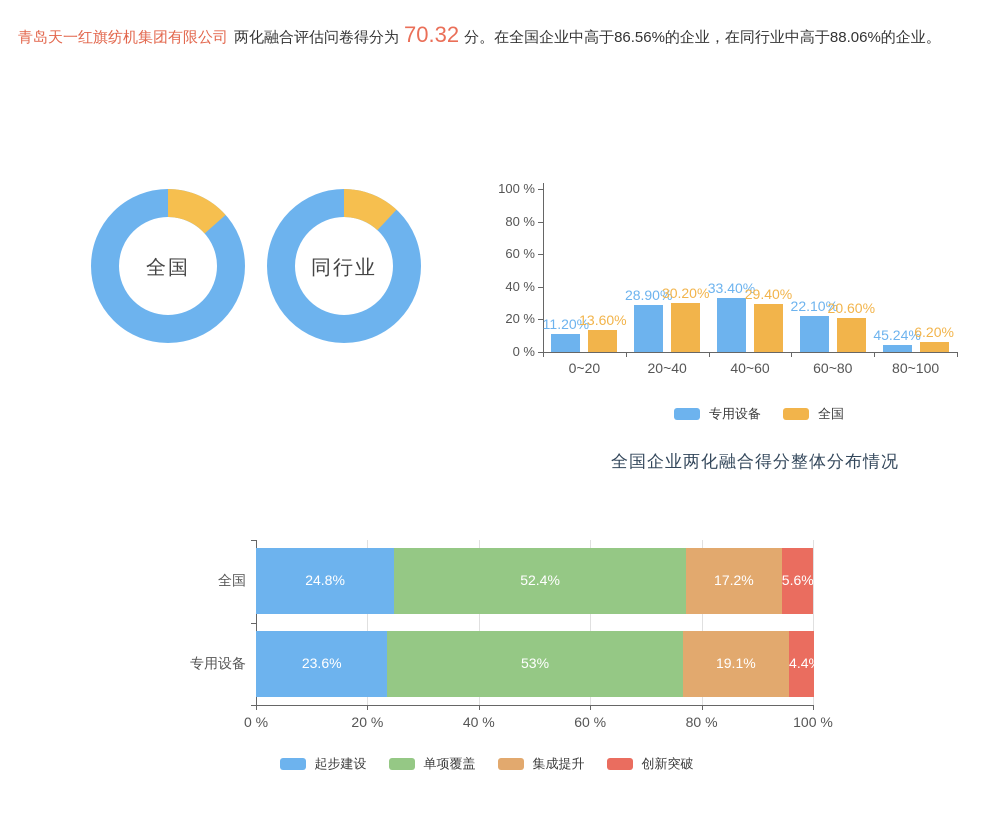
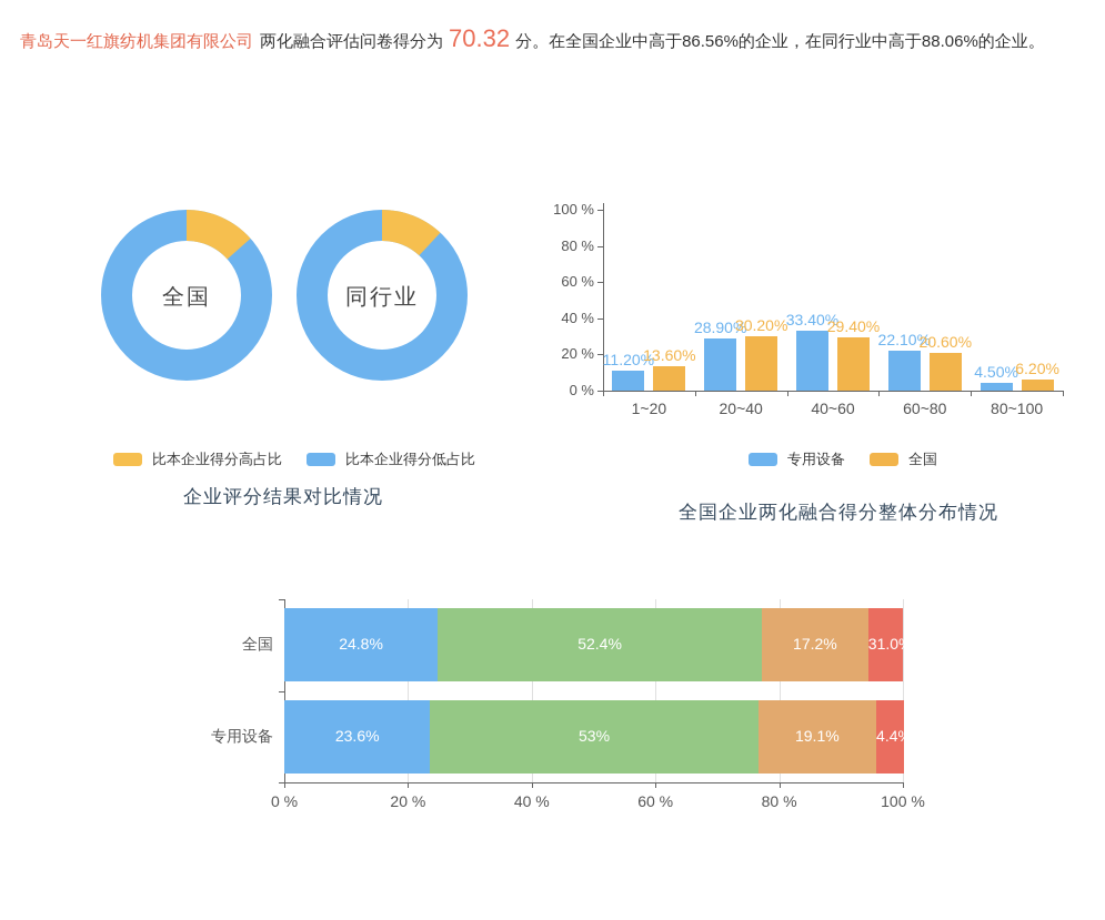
  青岛天一红旗纺机集团有限公司 两化融合评估问卷得分为 70.32 分。在全国企业中高于86.56%的企业，在同行业中高于88.06%的企业。
  全国
  同行业
+ 比本企业得分高占比
+ 比本企业得分低占比
+ 企业评分结果对比情况
  0 %
  20 %
  40 %
  60 %
  80 %
  100 %
- 0~20
+ 1~20
  20~40
  40~60
  60~80
  80~100
  11.20%
  28.90%
  33.40%
  22.10%
- 45.24%
+ 4.50%
  13.60%
  30.20%
  29.40%
  20.60%
  6.20%
  专用设备
  全国
  全国企业两化融合得分整体分布情况
  0 %
  20 %
  40 %
  60 %
  80 %
  100 %
  全国
  24.8%
  52.4%
  17.2%
- 5.6%
+ 31.0%
  专用设备
  23.6%
  53%
  19.1%
  4.4%
- 起步建设
- 单项覆盖
- 集成提升
- 创新突破
